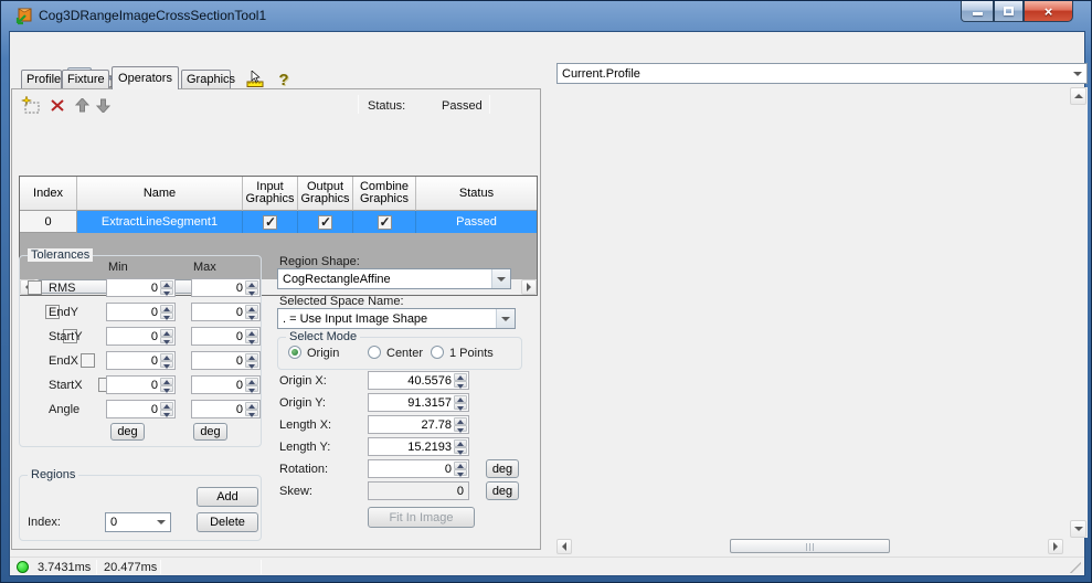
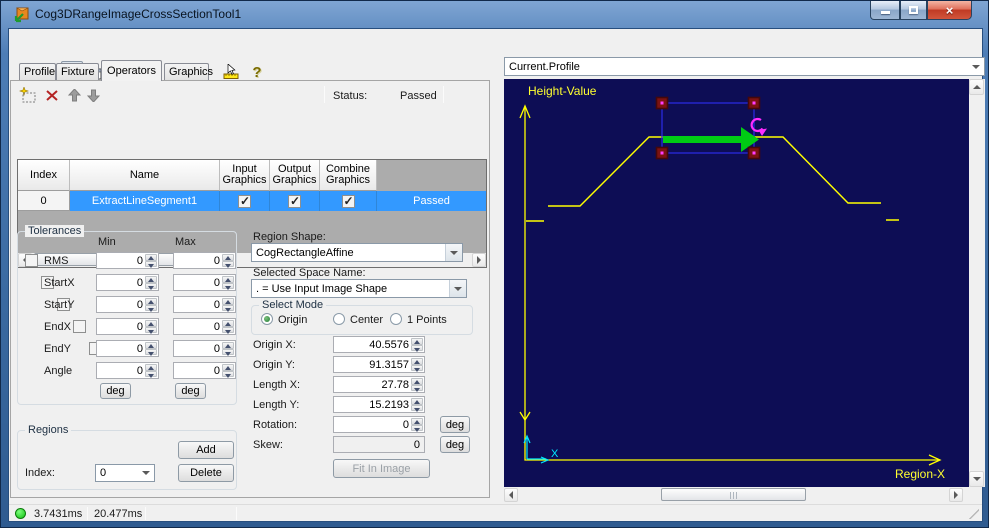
  Cog3DRangeImageCrossSectionTool1
  ×
  ?
  Profile
  Fixture
  Operators
  Graphics
  Status:
  Passed
  Index
  Name
  Input Graphics
  Output Graphics
  Combine Graphics
- Status
  0
  ExtractLineSegment1
  Passed
  Tolerances
  Min
  Max
  RMS
  0
  0
- EndY
+ StartX
  0
  0
  StartY
  0
  0
  EndX
  0
  0
- StartX
+ EndY
  0
  0
  Angle
  0
  0
  deg
  deg
  Regions
  Add
  Index:
  0
  Delete
  Region Shape:
  CogRectangleAffine
  Selected Space Name:
  . = Use Input Image Shape
  Select Mode
  Origin
  Center
  1 Points
  Origin X:
  40.5576
  Origin Y:
  91.3157
  Length X:
  27.78
  Length Y:
  15.2193
  Rotation:
  0
  deg
  Skew:
  0
  deg
  Fit In Image
  Current.Profile
+ Height-Value
+ X
+ Region-X
  3.7431ms
  20.477ms
